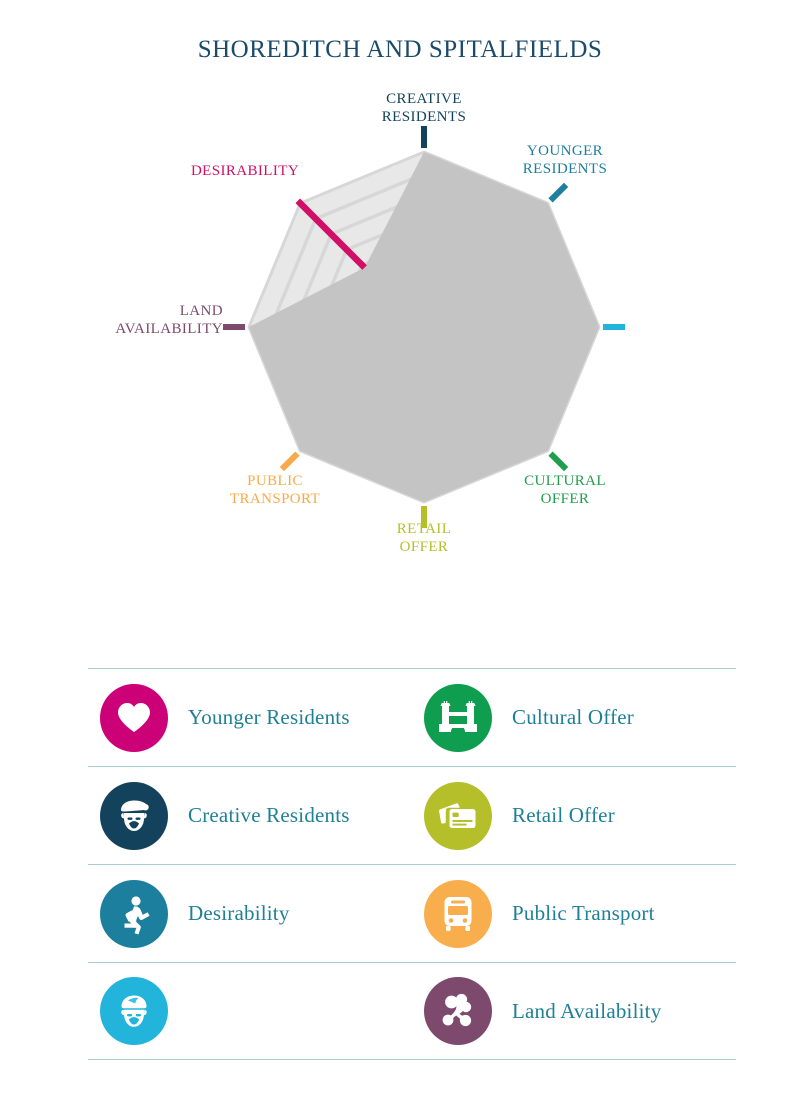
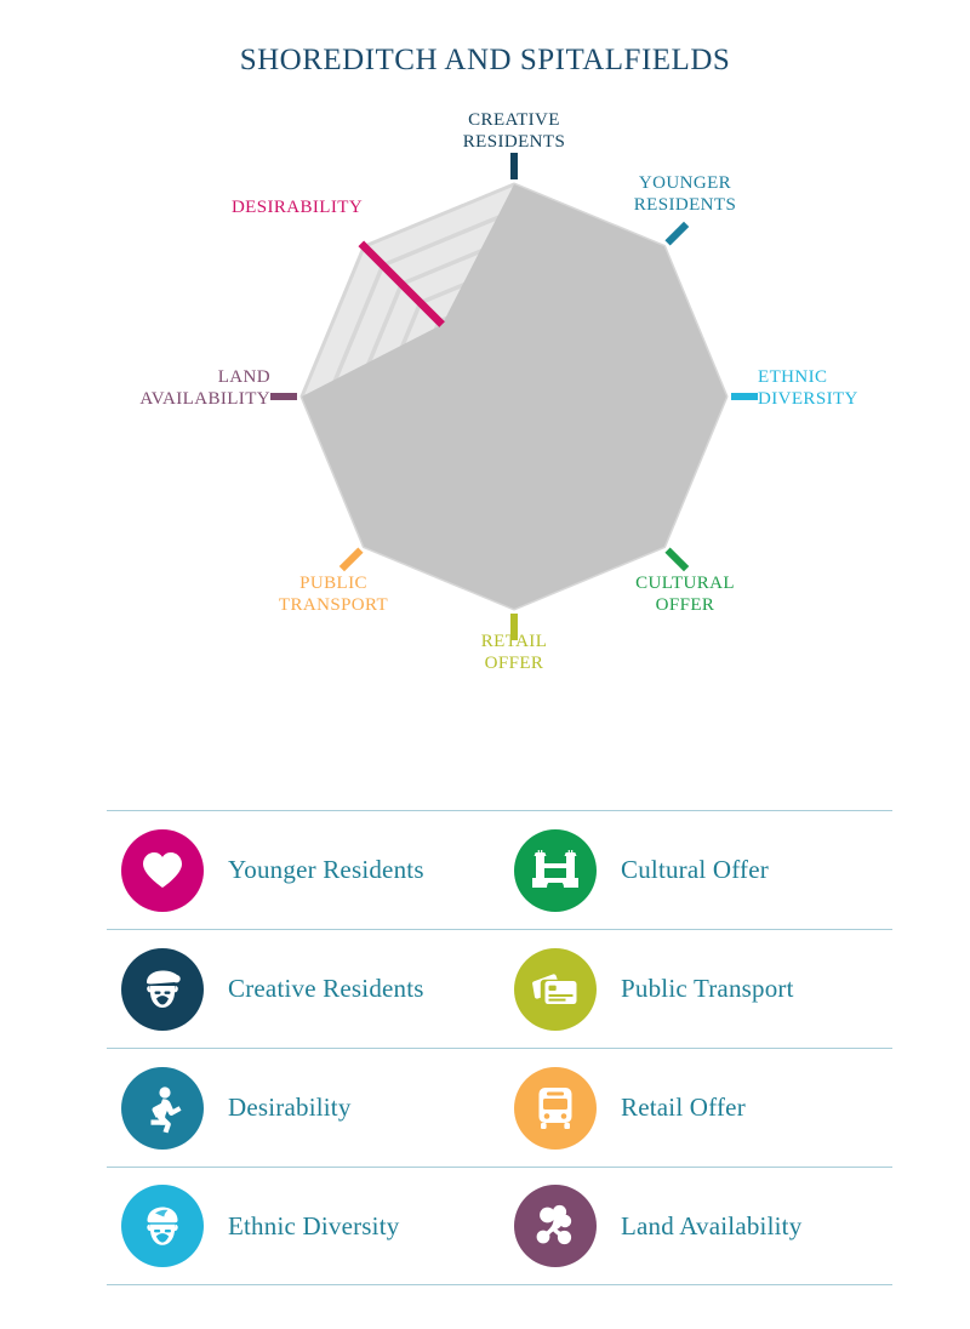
  SHOREDITCH AND SPITALFIELDS
  CREATIVE
  RESIDENTS
  YOUNGER
  RESIDENTS
+ ETHNIC
+ DIVERSITY
  CULTURAL
  OFFER
  RETAIL
  OFFER
  PUBLIC
  TRANSPORT
  LAND
  AVAILABILITY
  DESIRABILITY
  Younger Residents
  Cultural Offer
  Creative Residents
- Retail Offer
+ Public Transport
  Desirability
- Public Transport
+ Retail Offer
+ Ethnic Diversity
  Land Availability
